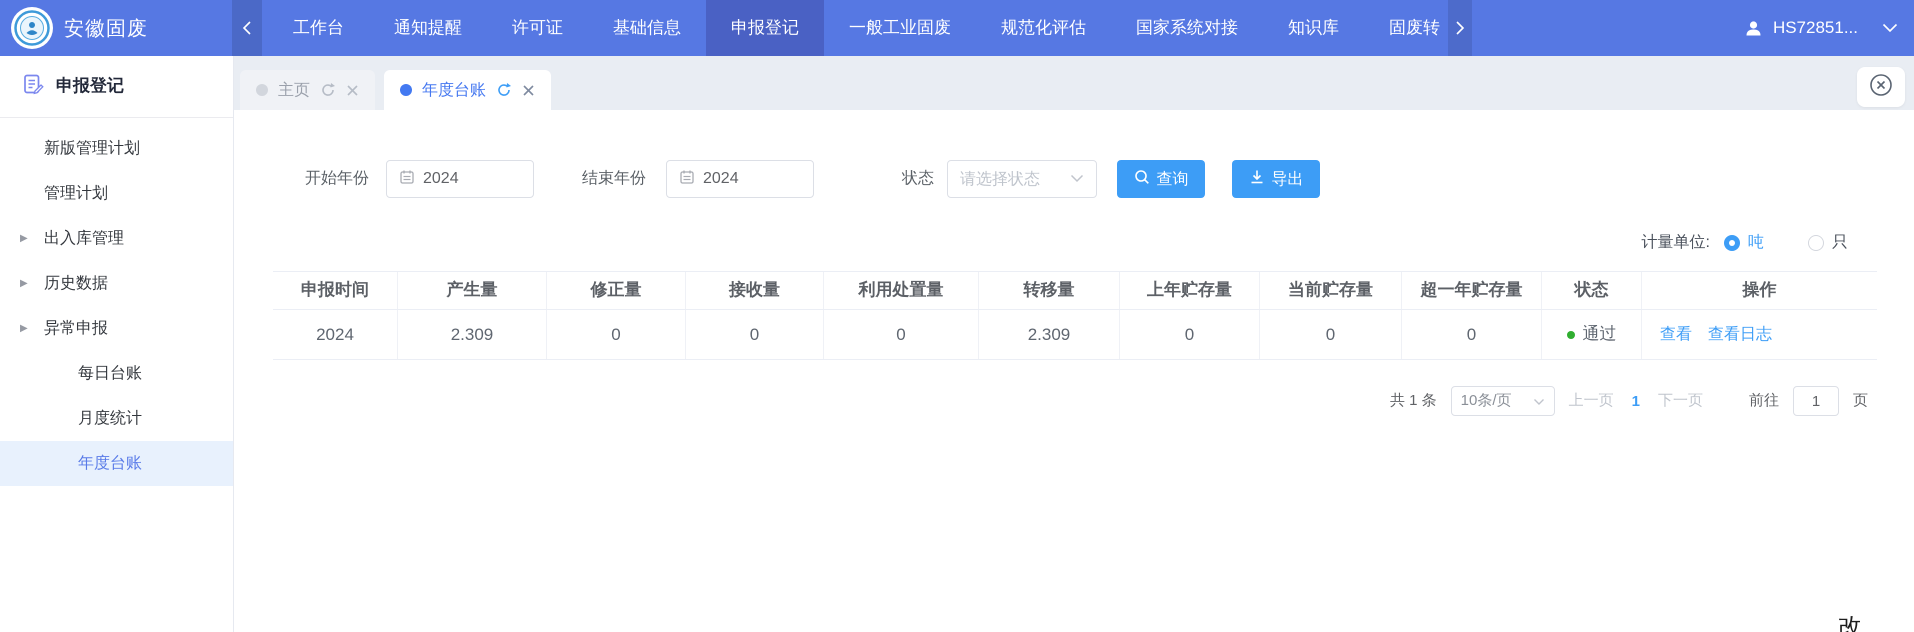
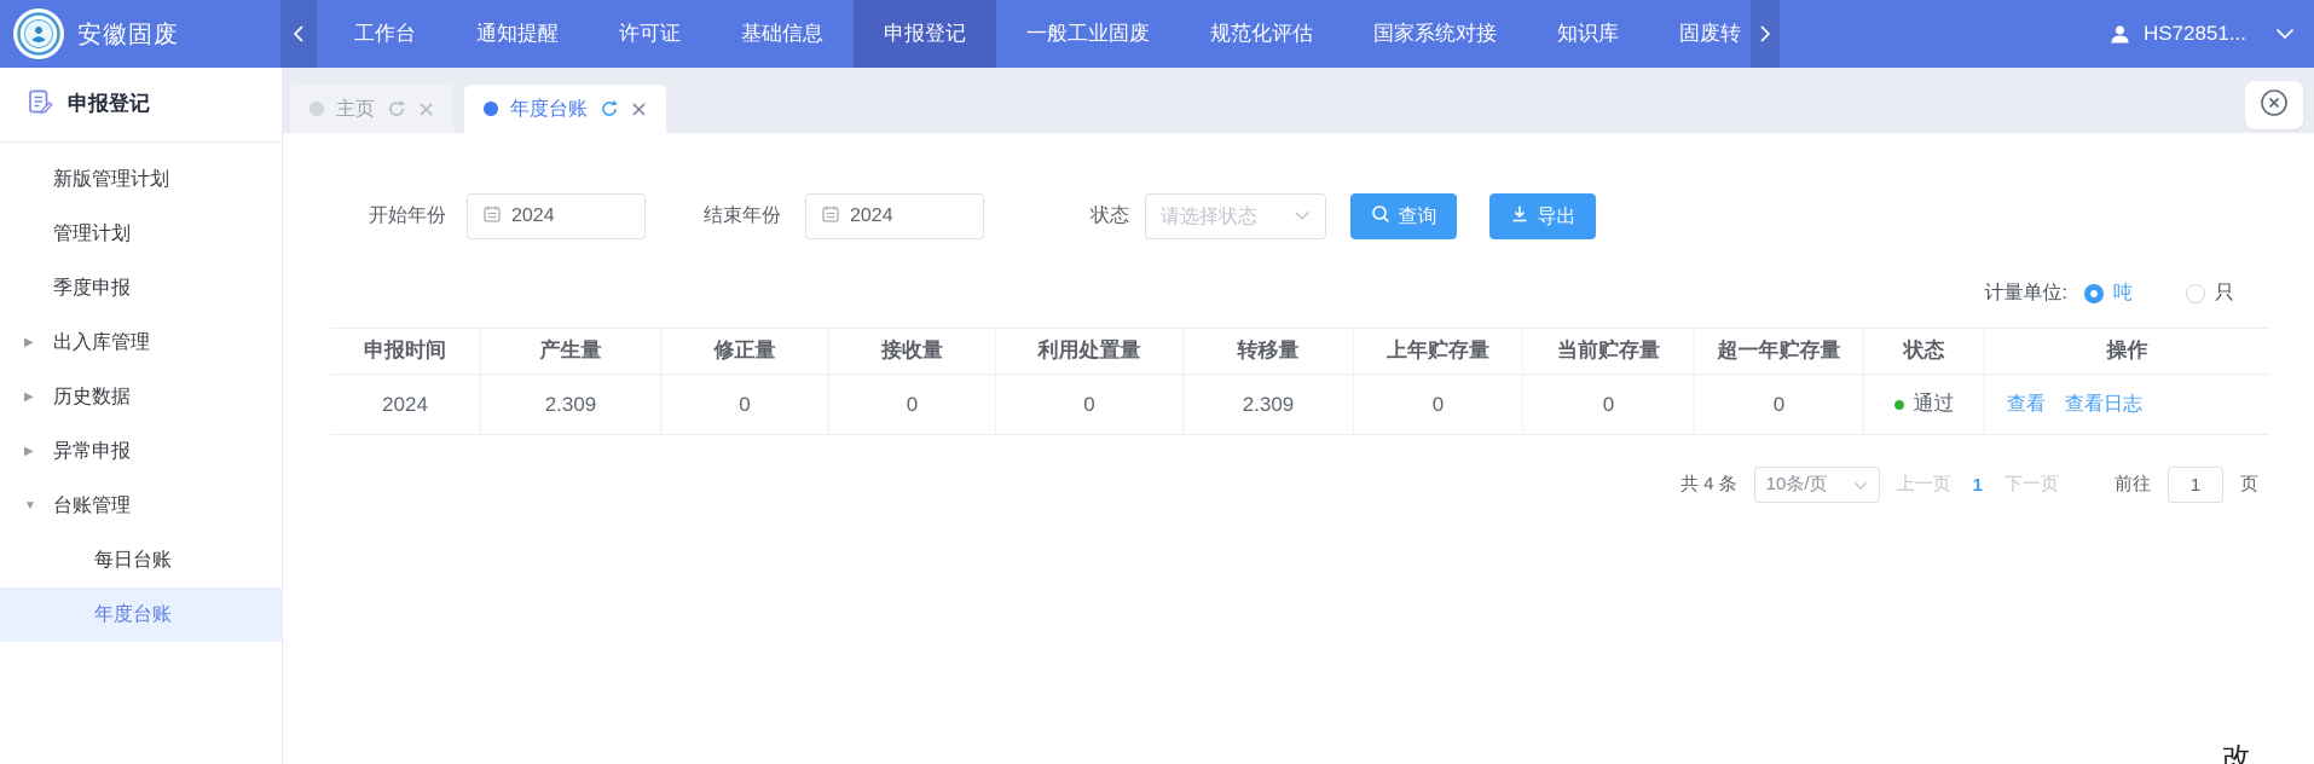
  安徽固废
  工作台
  通知提醒
  许可证
  基础信息
  申报登记
  一般工业固废
  规范化评估
  国家系统对接
  知识库
  固废转
  HS72851...
  申报登记
  新版管理计划
  管理计划
+ 季度申报
  ▶
  出入库管理
  ▶
  历史数据
  ▶
  异常申报
+ ▼
+ 台账管理
  每日台账
- 月度统计
  年度台账
  主页
  年度台账
  开始年份
  2024
  结束年份
  2024
  状态
  请选择状态
  查询
  导出
  计量单位:
  吨
  只
  申报时间
  产生量
  修正量
  接收量
  利用处置量
  转移量
  上年贮存量
  当前贮存量
  超一年贮存量
  状态
  操作
  2024
  2.309
  0
  0
  0
  2.309
  0
  0
  0
  通过
  查看
  查看日志
- 共 1 条
+ 共 4 条
  10条/页
  上一页
  1
  下一页
  前往
  1
  页
  改
